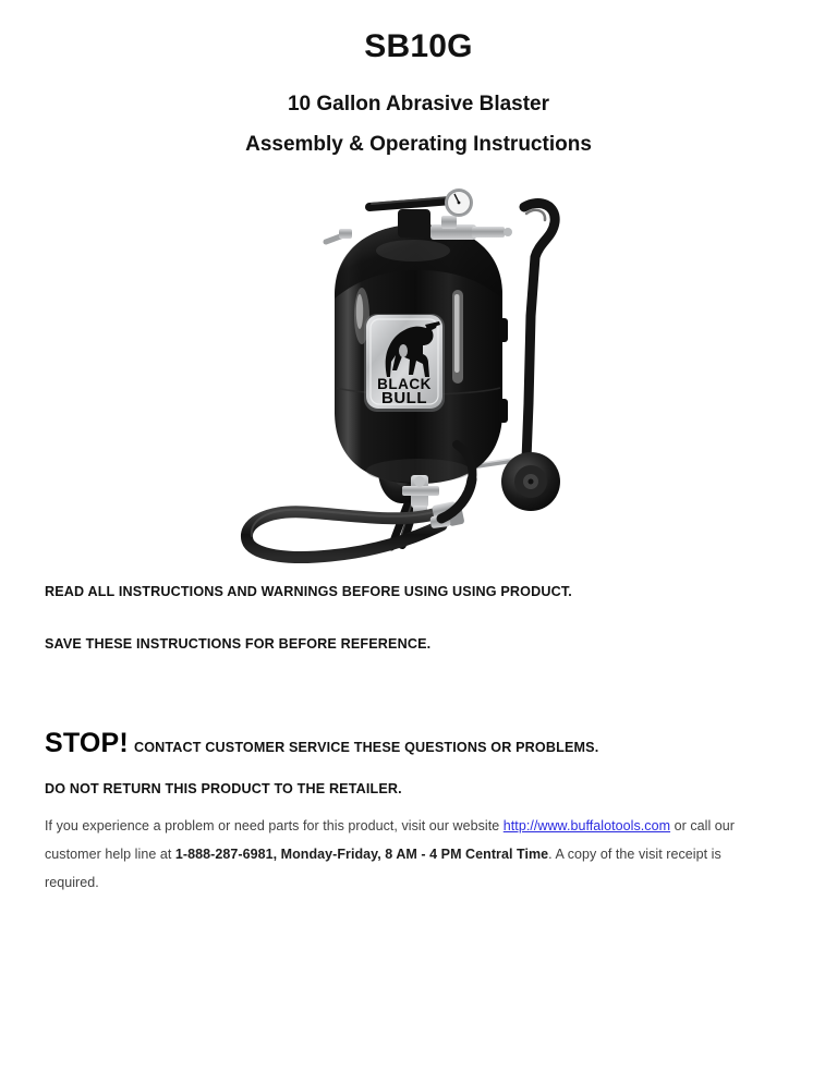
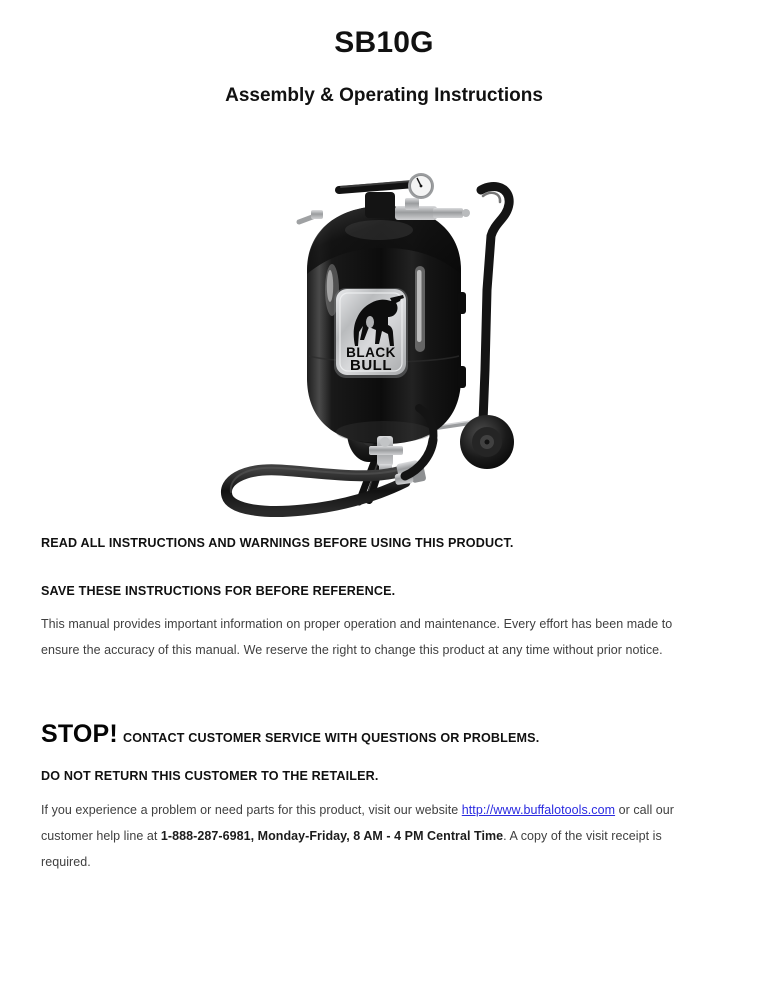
  SB10G
- 10 Gallon Abrasive Blaster
  Assembly & Operating Instructions
  BLACK
  BULL
- READ ALL INSTRUCTIONS AND WARNINGS BEFORE USING USING PRODUCT.
+ READ ALL INSTRUCTIONS AND WARNINGS BEFORE USING THIS PRODUCT.
  SAVE THESE INSTRUCTIONS FOR BEFORE REFERENCE.
+ This manual provides important information on proper operation and maintenance. Every effort has been made to ensure the accuracy of this manual. We reserve the right to change this product at any time without prior notice.
- STOP! CONTACT CUSTOMER SERVICE THESE QUESTIONS OR PROBLEMS.
+ STOP! CONTACT CUSTOMER SERVICE WITH QUESTIONS OR PROBLEMS.
- DO NOT RETURN THIS PRODUCT TO THE RETAILER.
+ DO NOT RETURN THIS CUSTOMER TO THE RETAILER.
  If you experience a problem or need parts for this product, visit our website http://www.buffalotools.com or call our customer help line at 1-888-287-6981, Monday-Friday, 8 AM - 4 PM Central Time. A copy of the visit receipt is required.
